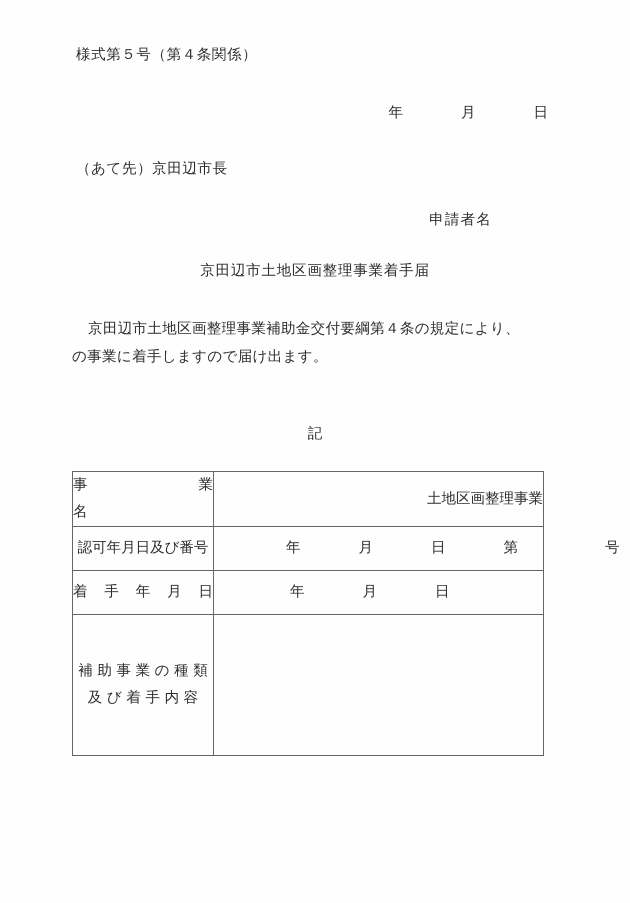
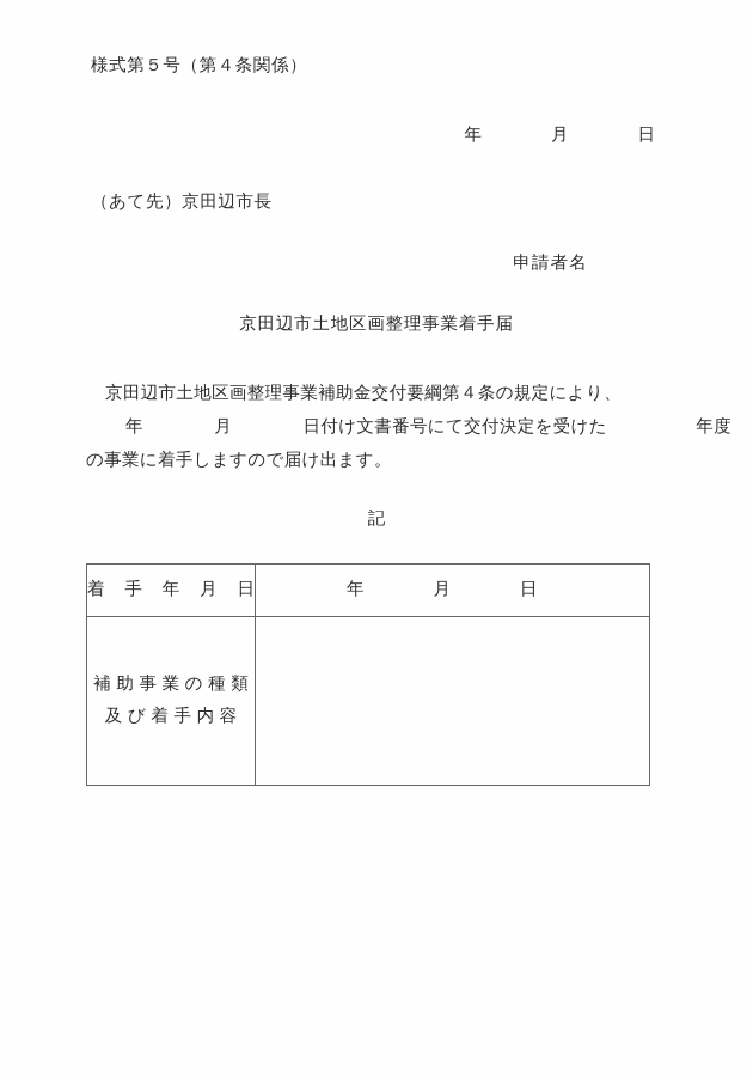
  様式第５号（第４条関係）
  年 月 日
  （あて先）京田辺市長
  申請者名
  京田辺市土地区画整理事業着手届
  京田辺市土地区画整理事業補助金交付要綱第４条の規定により、
+ 年 月 日付け文書番号にて交付決定を受けた 年度
  の事業に着手しますので届け出ます。
  記
- 事 業 名	土地区画整理事業
- 認可年月日及び番号	年 月 日 第 号
  着 手 年 月 日	年 月 日
  補 助 事 業 の 種 類 及 び 着 手 内 容
